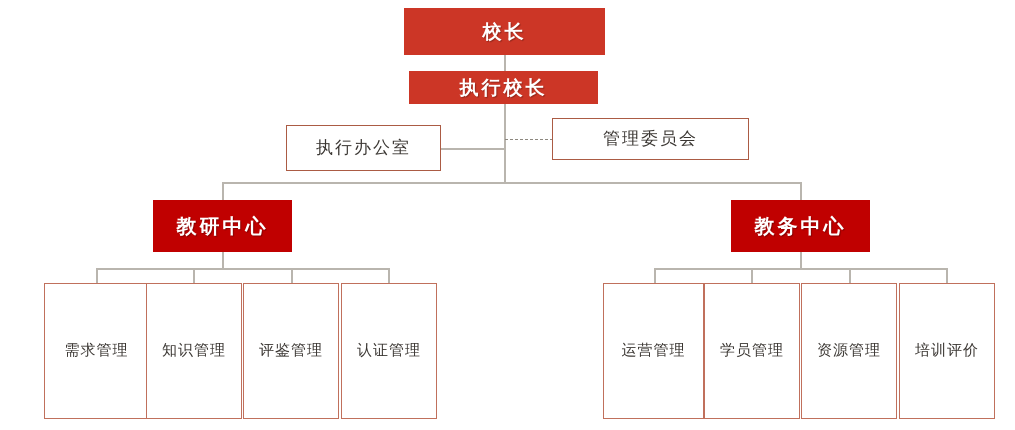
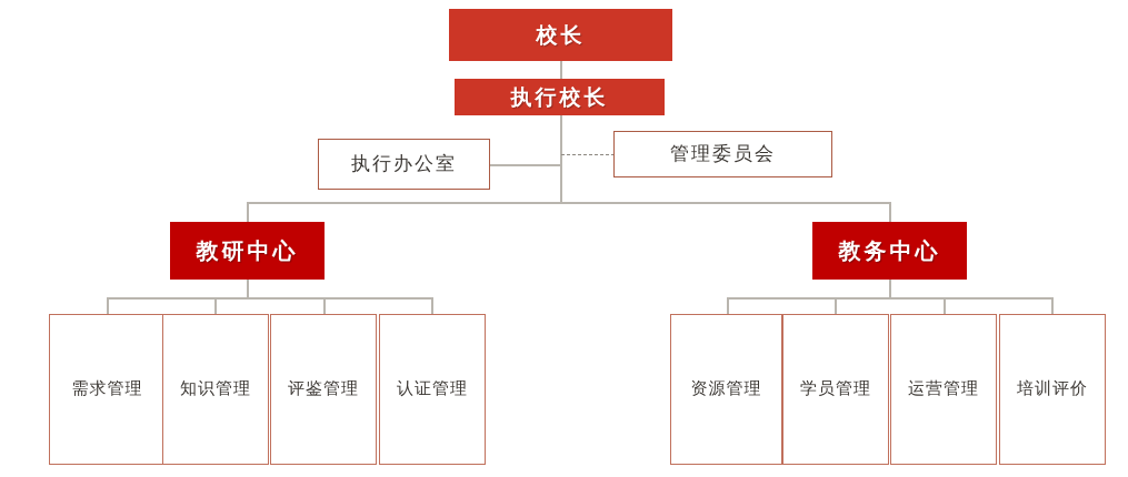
  校长
  执行校长
  执行办公室
  管理委员会
  教研中心
  教务中心
  需求管理
  知识管理
  评鉴管理
  认证管理
- 运营管理
+ 资源管理
  学员管理
- 资源管理
+ 运营管理
  培训评价
